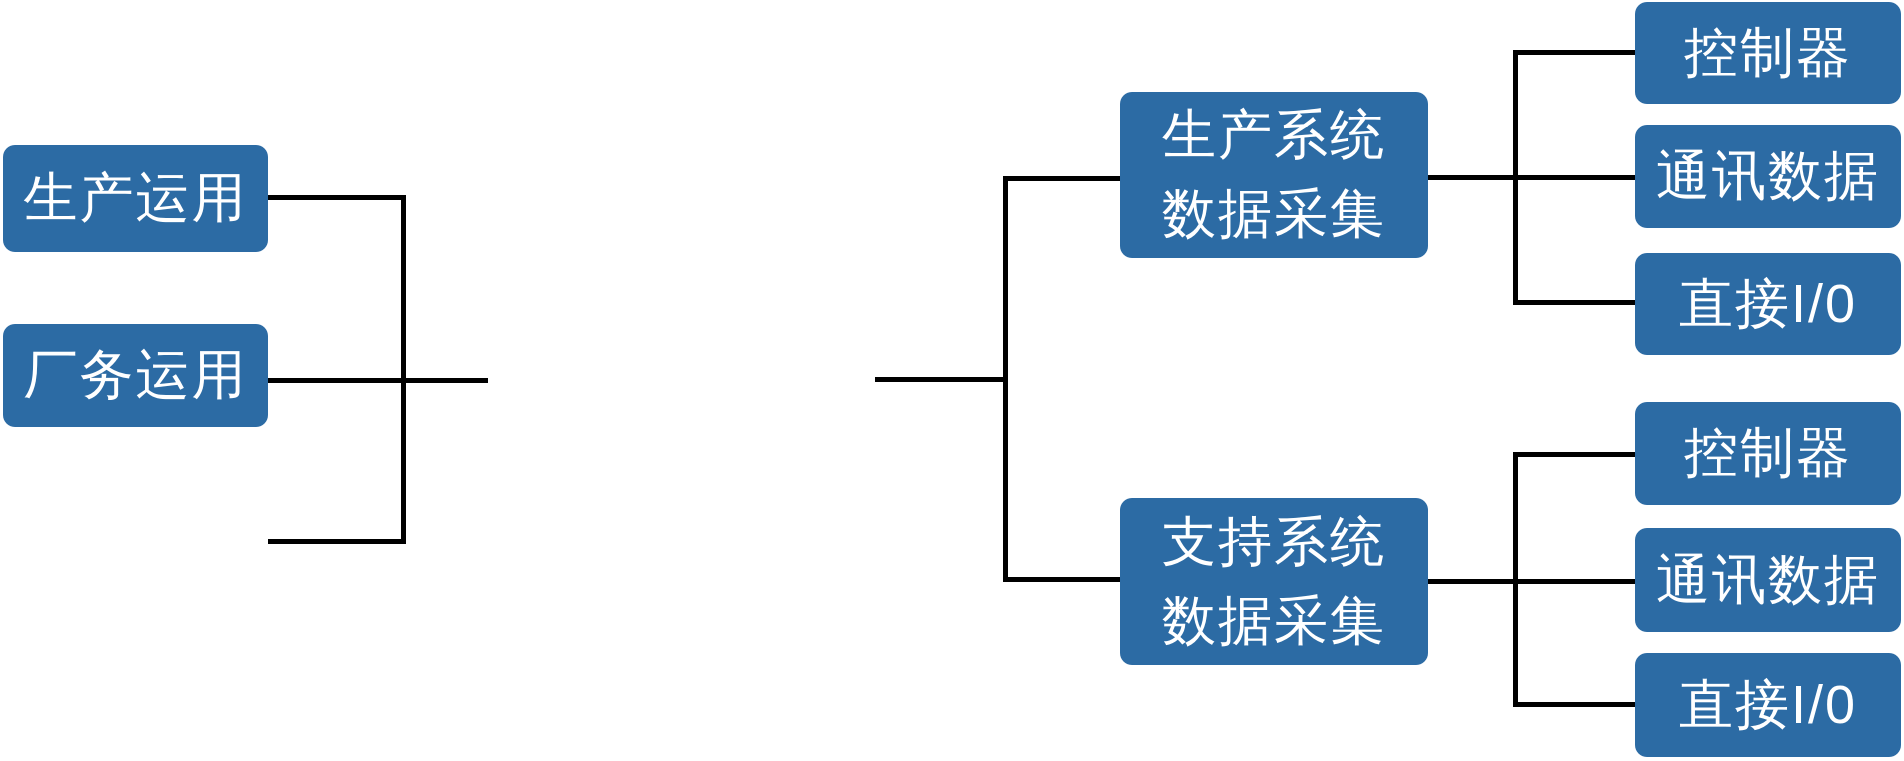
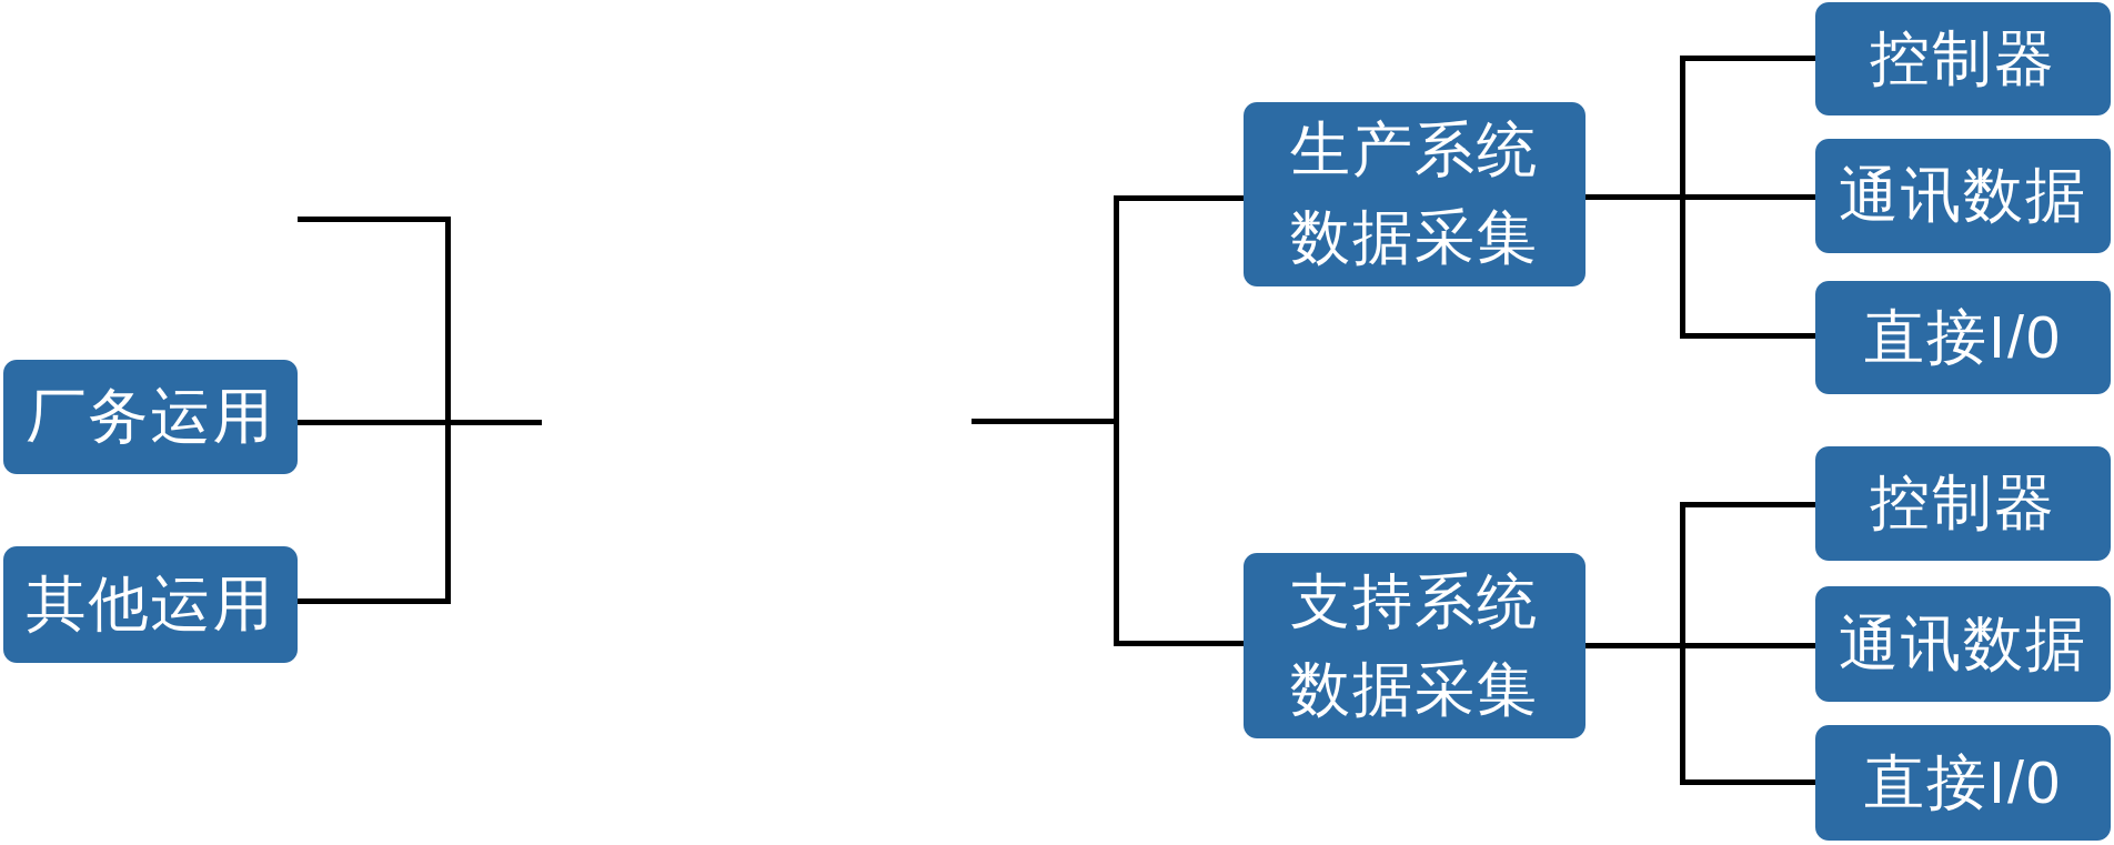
- 生产运用
  厂务运用
+ 其他运用
  生产系统
  数据采集
  支持系统
  数据采集
  控制器
  通讯数据
  直接I/0
  控制器
  通讯数据
  直接I/0
